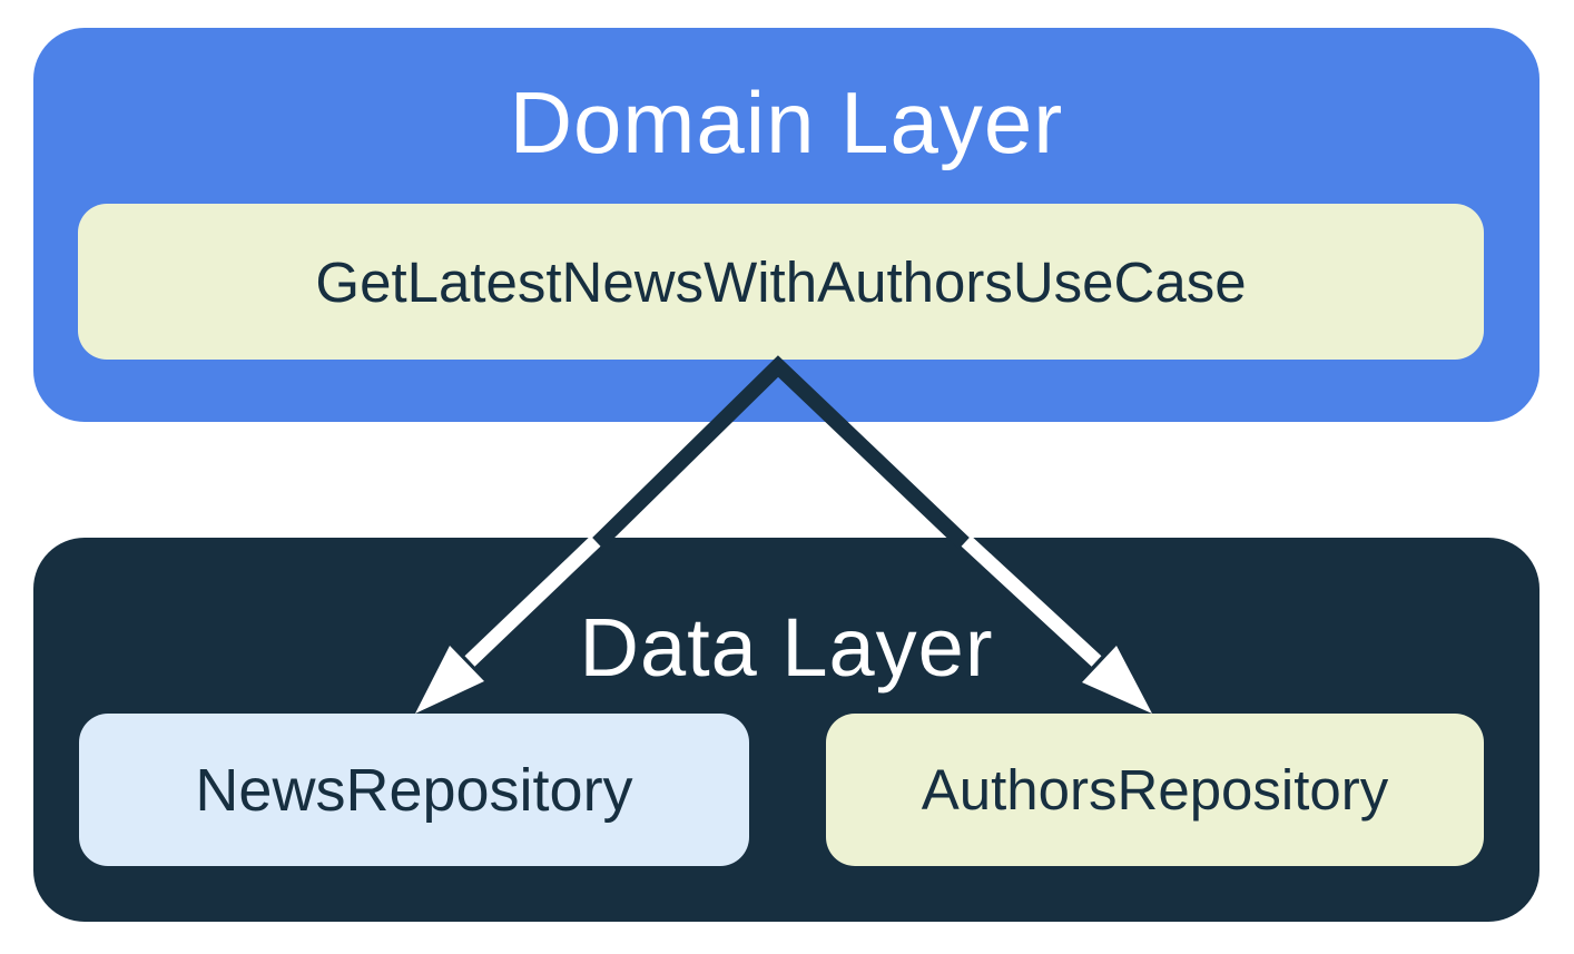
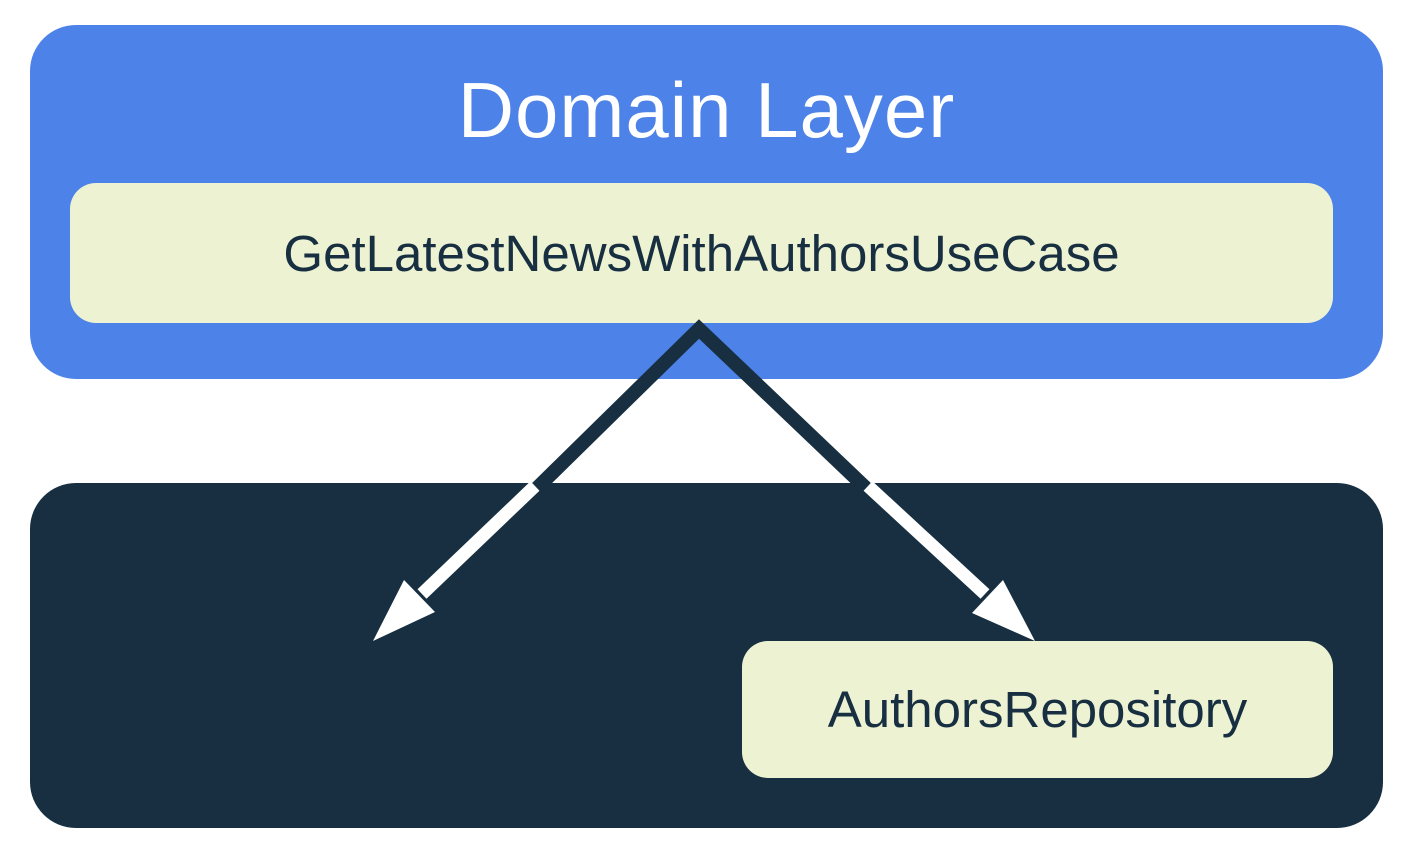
  Domain Layer
  GetLatestNewsWithAuthorsUseCase
- Data Layer
- NewsRepository
  AuthorsRepository
